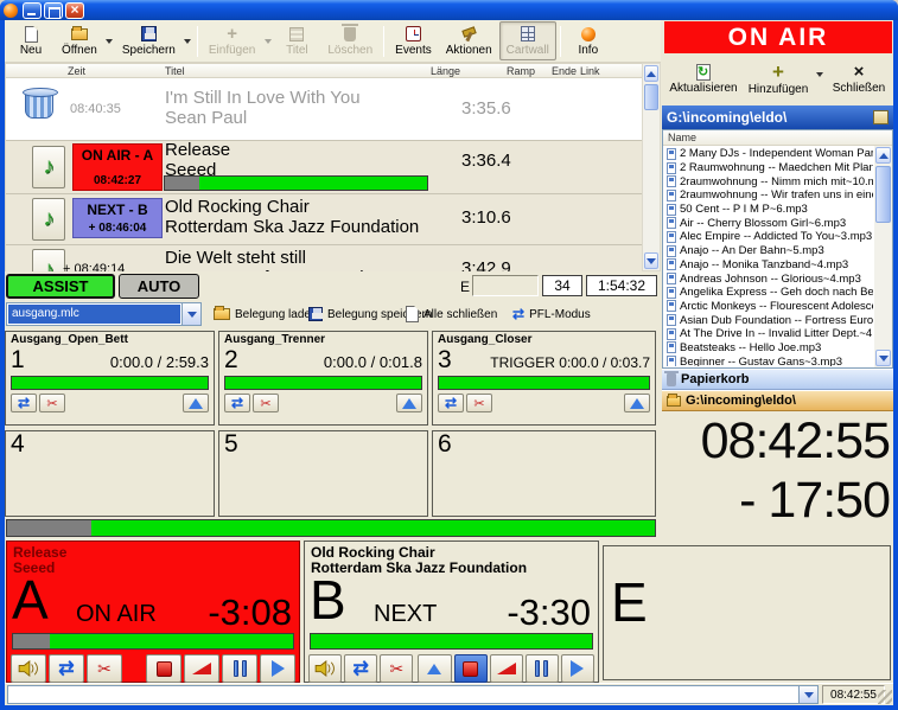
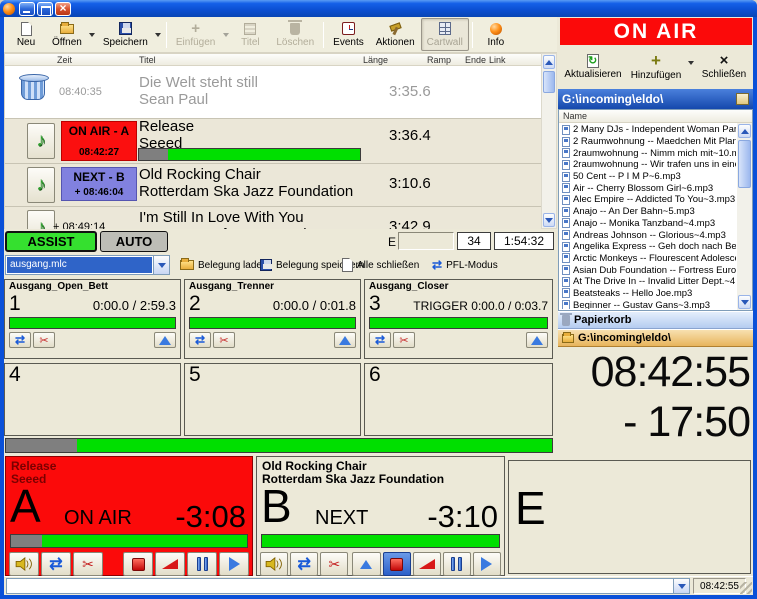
  Neu
  Öffnen
  Speichern
  Einfügen
  Titel
  Löschen
  Events
  Aktionen
  Cartwall
  Info
  Zeit
  Titel
  Länge
  Ramp
  Ende
  Link
  08:40:35
- I'm Still In Love With You
+ Die Welt steht still
  Sean Paul
  3:35.6
  ON AIR - A
  08:42:27
  Release
  Seeed
  3:36.4
  NEXT - B
  + 08:46:04
  Old Rocking Chair
  Rotterdam Ska Jazz Foundation
  3:10.6
  + 08:49:14
- Die Welt steht still
+ I'm Still In Love With You
  3:42.9
  ASSIST
  AUTO
  E
  34
  1:54:32
  ausgang.mlc
  Belegung lad
  Belegung speirn
  Alle schließen
  PFL-Modus
  Ausgang_Open_Bett
  1
  0:00.0 / 2:59.3
  Ausgang_Trenner
  2
  0:00.0 / 0:01.8
  Ausgang_Closer
  3
  TRIGGER 0:00.0 / 0:03.7
  4
  5
  6
  Release
  Seeed
  A
  ON AIR
  -3:08
  Old Rocking Chair
  Rotterdam Ska Jazz Foundation
  B
  NEXT
- -3:30
+ -3:10
  E
  ON AIR
  Aktualisieren
  Hinzufügen
  Schließen
  G:\incoming\eldo\
  Name
  2 Many DJs - Independent Woman Par
  2 Raumwohnung -- Maedchen Mit Plan
  2raumwohnung -- Nimm mich mit~10.m
  2raumwohnung -- Wir trafen uns in ein
  50 Cent -- P I M P~6.mp3
  Air -- Cherry Blossom Girl~6.mp3
  Alec Empire -- Addicted To You~3.mp3
  Anajo -- An Der Bahn~5.mp3
  Anajo -- Monika Tanzband~4.mp3
  Andreas Johnson -- Glorious~4.mp3
  Angelika Express -- Geh doch nach Be
  Arctic Monkeys -- Flourescent Adolesc
  Asian Dub Foundation -- Fortress Euro
  At The Drive In -- Invalid Litter Dept.~4
  Beatsteaks -- Hello Joe.mp3
  Beginner -- Gustav Gans~3.mp3
  Papierkorb
  G:\incoming\eldo\
  08:42:55
  - 17:50
  08:42:55
